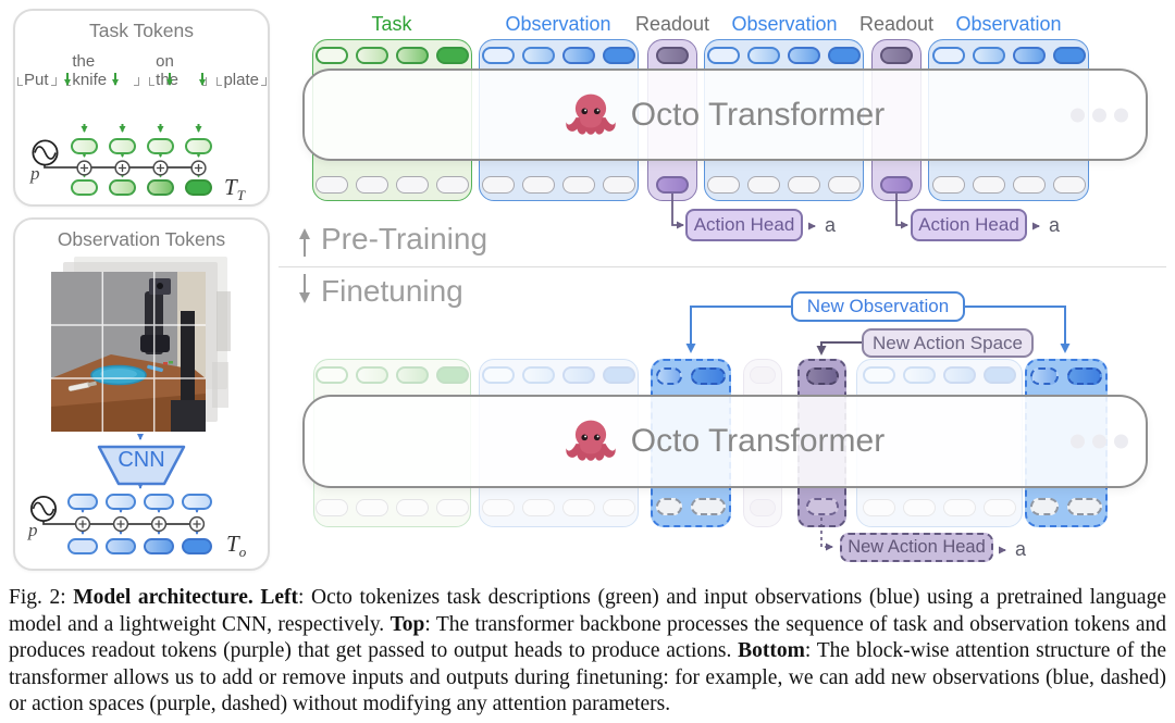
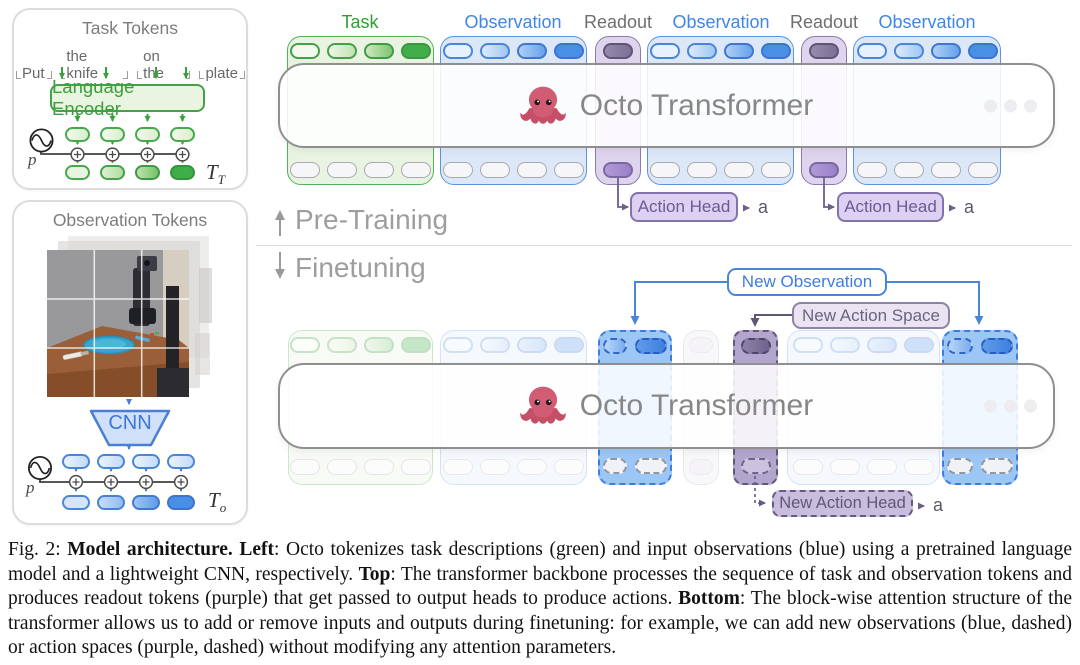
  Task Tokens
  Put
  the knife
  on the
  plate
+ Language Encoder
  p
  TT
  Observation Tokens
  CNN
  p
  To
  Task
  Observation
  Readout
  Observation
  Readout
  Observation
  Octo Transformer
  Action Head
  a
  Action Head
  a
  Pre-Training
  Finetuning
  New Observation
  New Action Space
  Octo Transformer
  New Action Head
  a
  Fig. 2: Model architecture. Left: Octo tokenizes task descriptions (green) and input observations (blue) using a pretrained language model and a lightweight CNN, respectively. Top: The transformer backbone processes the sequence of task and observation tokens and produces readout tokens (purple) that get passed to output heads to produce actions. Bottom: The block-wise attention structure of the transformer allows us to add or remove inputs and outputs during finetuning: for example, we can add new observations (blue, dashed) or action spaces (purple, dashed) without modifying any attention parameters.
